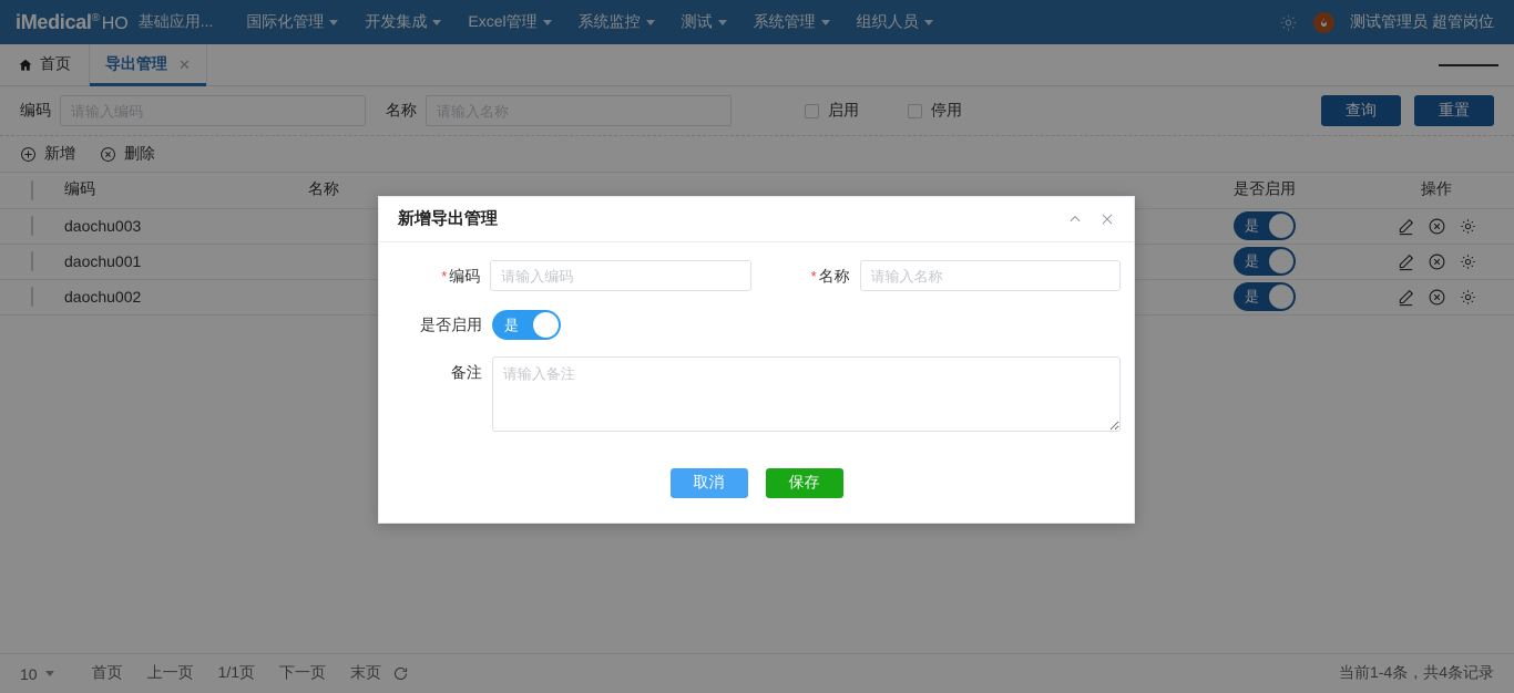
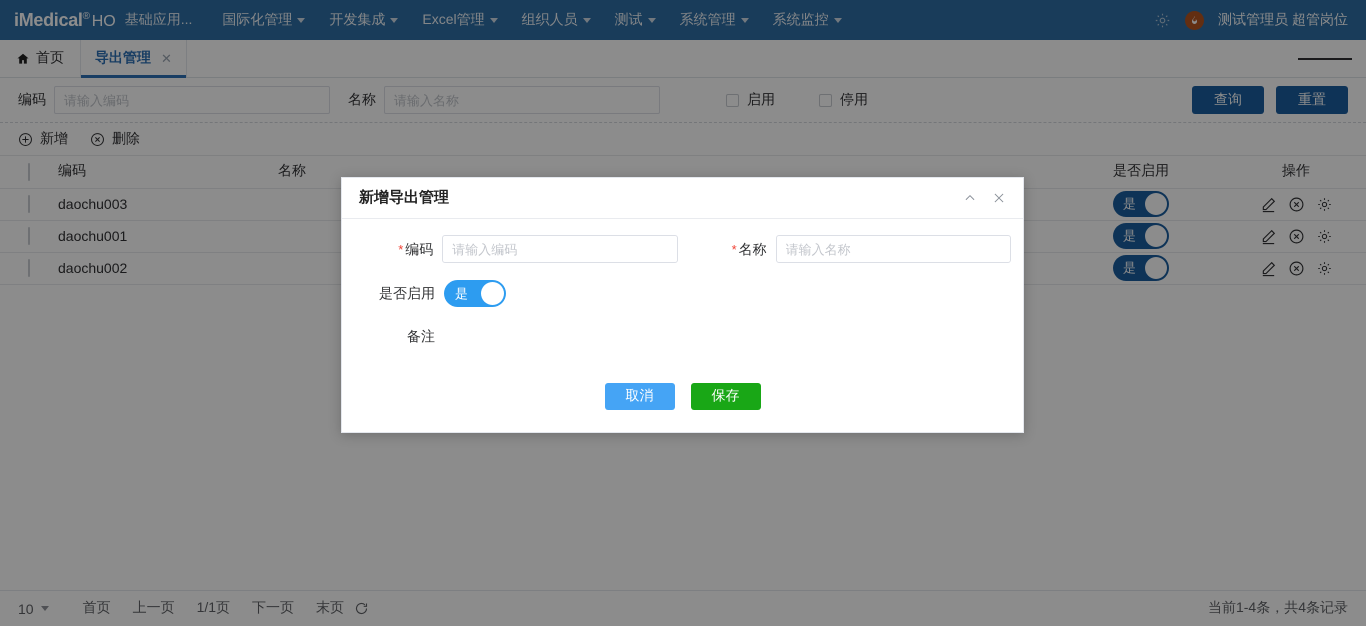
  iMedical® HO
  基础应用...
  国际化管理
  开发集成
  Excel管理
- 系统监控
+ 组织人员
  测试
  系统管理
- 组织人员
+ 系统监控
  测试管理员 超管岗位
  首页
  导出管理
  ✕
  编码
  请输入编码
  名称
  请输入名称
  启用
  停用
  查询
  重置
  新增
  删除
  	编码	名称		是否启用	操作
  	daochu003			是
  	daochu001			是
  	daochu002			是
  10
  首页
  上一页
  1/1页
  下一页
  末页
  当前1-4条，共4条记录
  新增导出管理
  * 编码
  请输入编码
  * 名称
  请输入名称
  是否启用
  是
  备注
- 请输入备注
  取消
  保存
